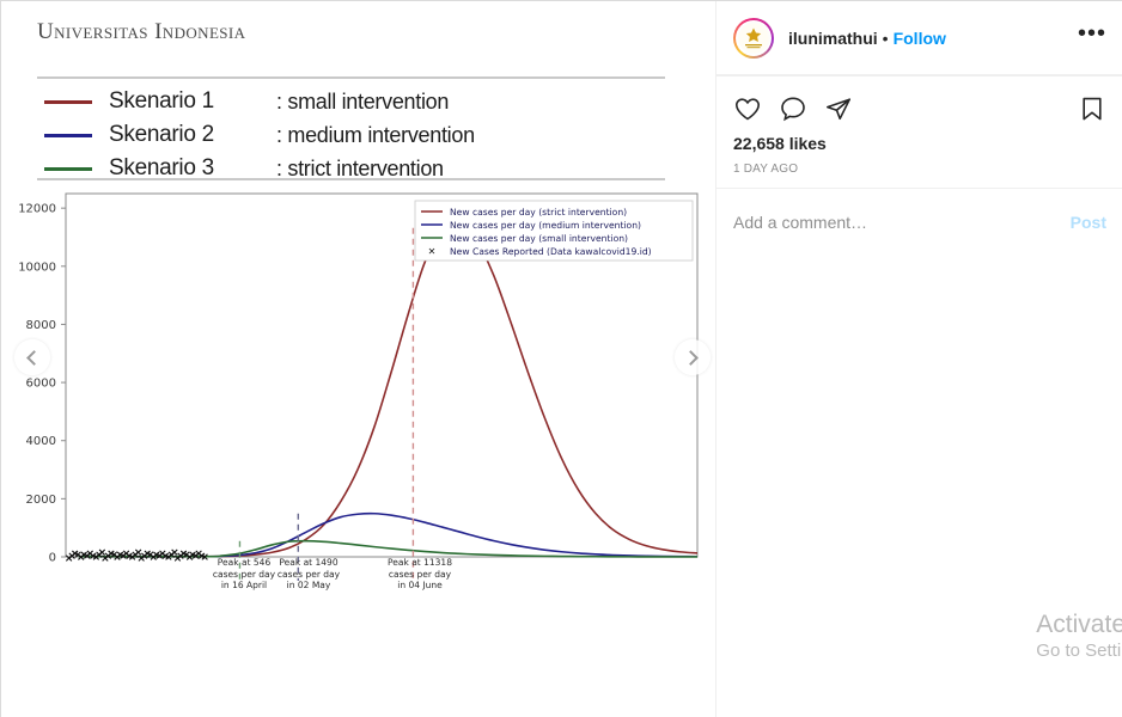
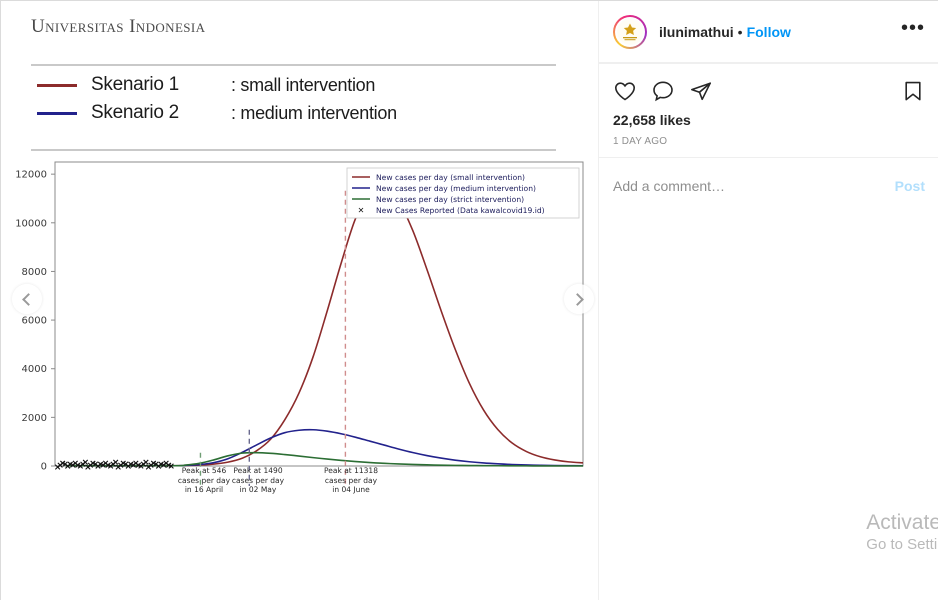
  Universitas Indonesia
  Skenario 1
  : small intervention
  Skenario 2
  : medium intervention
- Skenario 3
- : strict intervention
  0
  2000
  4000
  6000
  8000
  10000
  12000
- New cases per day (strict intervention)
+ New cases per day (small intervention)
  New cases per day (medium intervention)
- New cases per day (small intervention)
+ New cases per day (strict intervention)
  ✕
  New Cases Reported (Data kawalcovid19.id)
  Peak at 546
  cases per day
  in 16 April
  Peak at 1490
  cases per day
  in 02 May
  Peak at 11318
  cases per day
  in 04 June
  ilunimathui
  •
  Follow
  •••
  22,658 likes
  1 DAY AGO
  Add a comment…
  Post
  Activate
  Go to Setti
